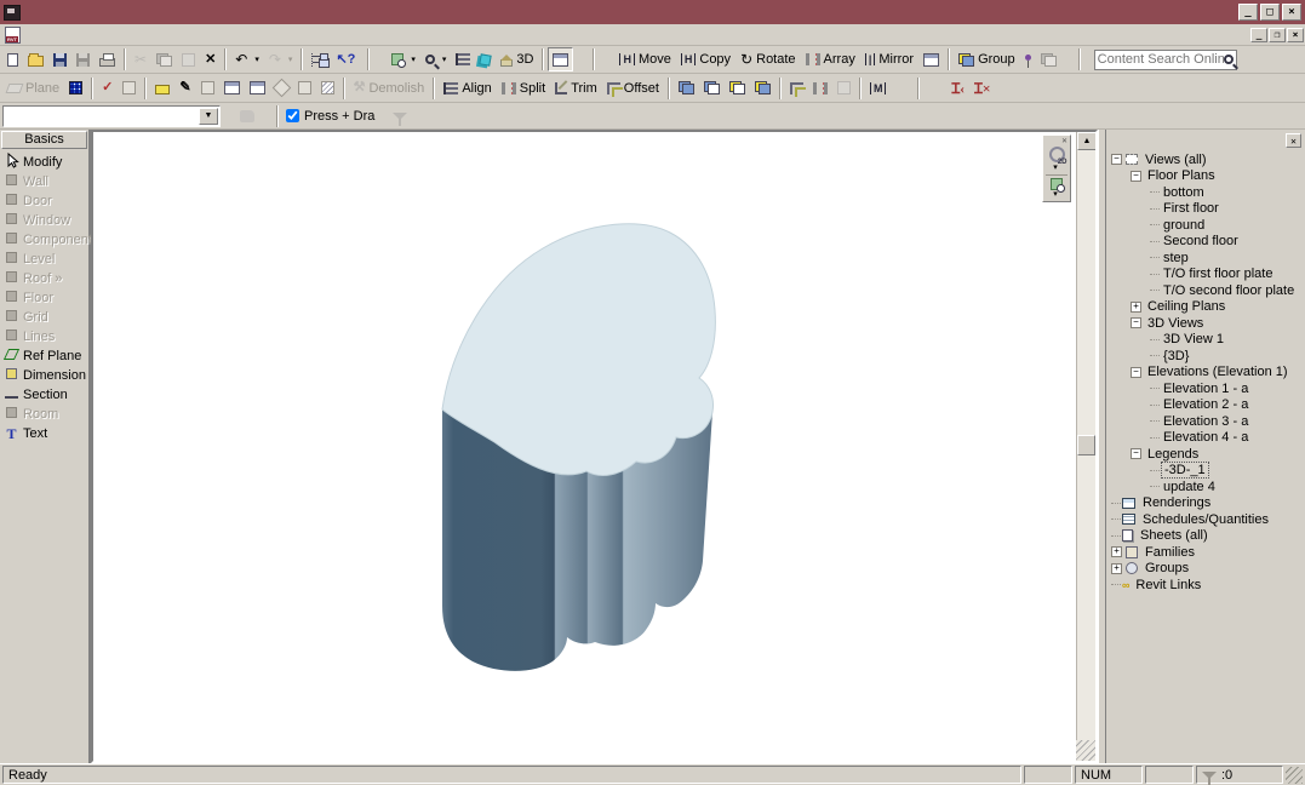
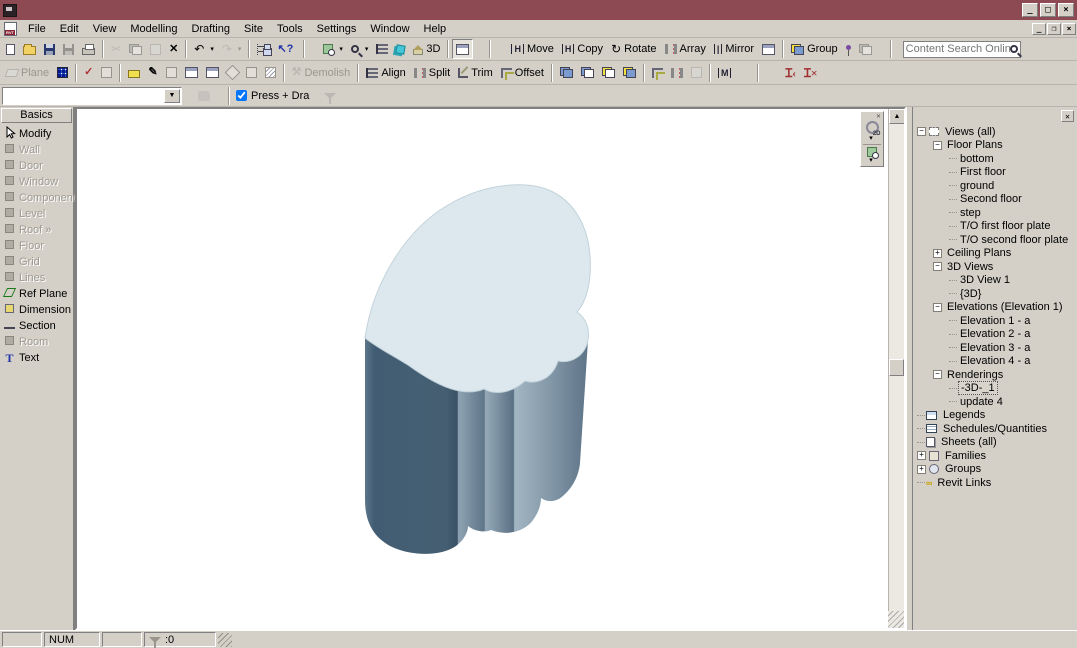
  _
  □
  ×
+ File Edit View Modelling Drafting Site Tools Settings Window Help
  _
  ❐
  ×
  ✂
  ✕
  ↶
  ↷
  ↖?
  3D
  H
  Move
  H
  Copy
  ↻
  Rotate
  Array
  |
  Mirror
  Group
  Content Search Onlin
  Plane
  ✓
  ✎
  ⚒
  Demolish
  Align
  Split
  Trim
  Offset
  M
  Ɪ‹
  Ɪ×
  Press + Dra
  Basics
  Modify
  Wall
  Door
  Window
  Componen
  Level
  Roof »
  Floor
  Grid
  Lines
  Ref Plane
  Dimension
  Section
  Room
  T
  Text
  ✕
  −
  Views (all)
  −
  Floor Plans
  bottom
  First floor
  ground
  Second floor
  step
  T/O first floor plate
  T/O second floor plate
  +
  Ceiling Plans
  −
  3D Views
  3D View 1
  {3D}
  −
  Elevations (Elevation 1)
  Elevation 1 - a
  Elevation 2 - a
  Elevation 3 - a
  Elevation 4 - a
  −
- Legends
+ Renderings
  -3D-_1
  update 4
- Renderings
+ Legends
  Schedules/Quantities
  Sheets (all)
  +
  Families
  +
  Groups
  ∞
  Revit Links
- Ready
  NUM
  :0
